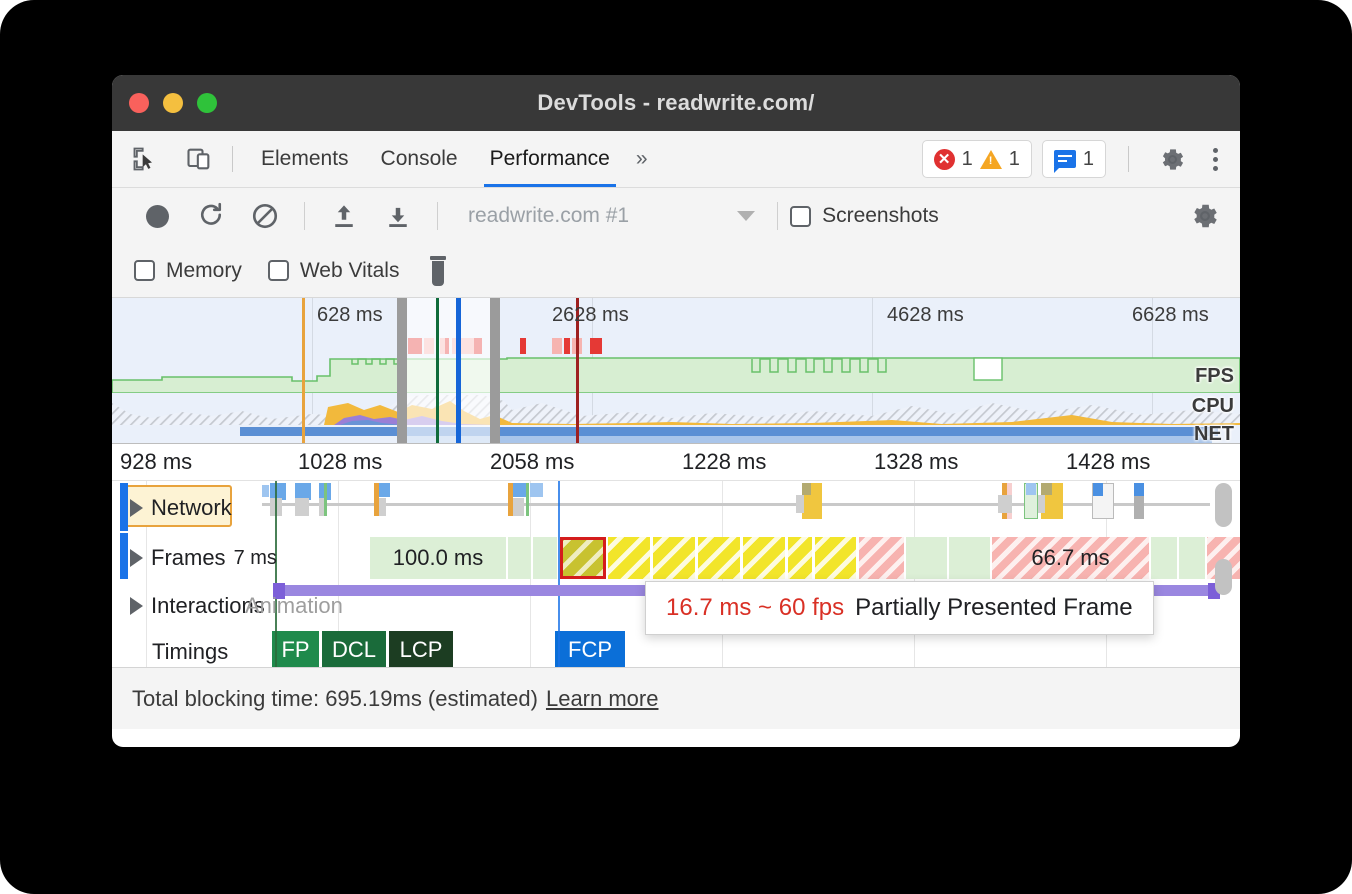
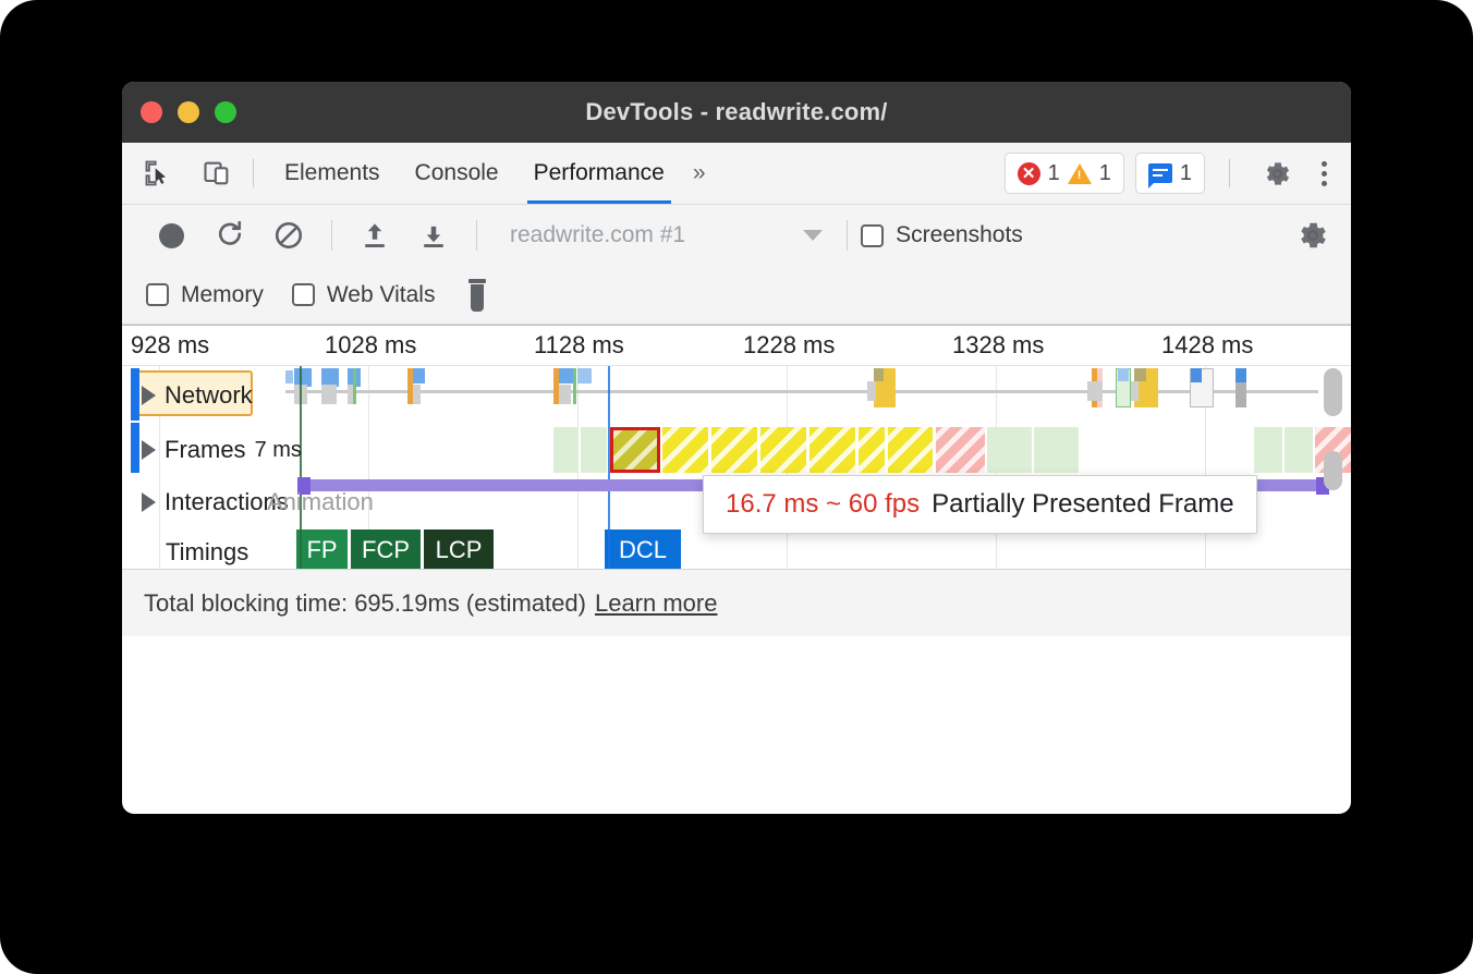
  DevTools - readwrite.com/
  Elements
  Console
  Performance
  »
  ✕
  1
  1
  1
  readwrite.com #1
  Screenshots
  Memory
  Web Vitals
- FPS
- CPU
- NET
- 628 ms
- 2628 ms
- 4628 ms
- 6628 ms
  928 ms
  1028 ms
- 2058 ms
+ 1128 ms
  1228 ms
  1328 ms
  1428 ms
  Network
  Frames
  7 ms
- 100.0 ms
- 66.7 ms
  Interactions
  Animation
  Timings
  FP
- DCL
+ FCP
  LCP
- FCP
+ DCL
  16.7 ms ~ 60 fps
  Partially Presented Frame
  Total blocking time: 695.19ms (estimated)
  Learn more
